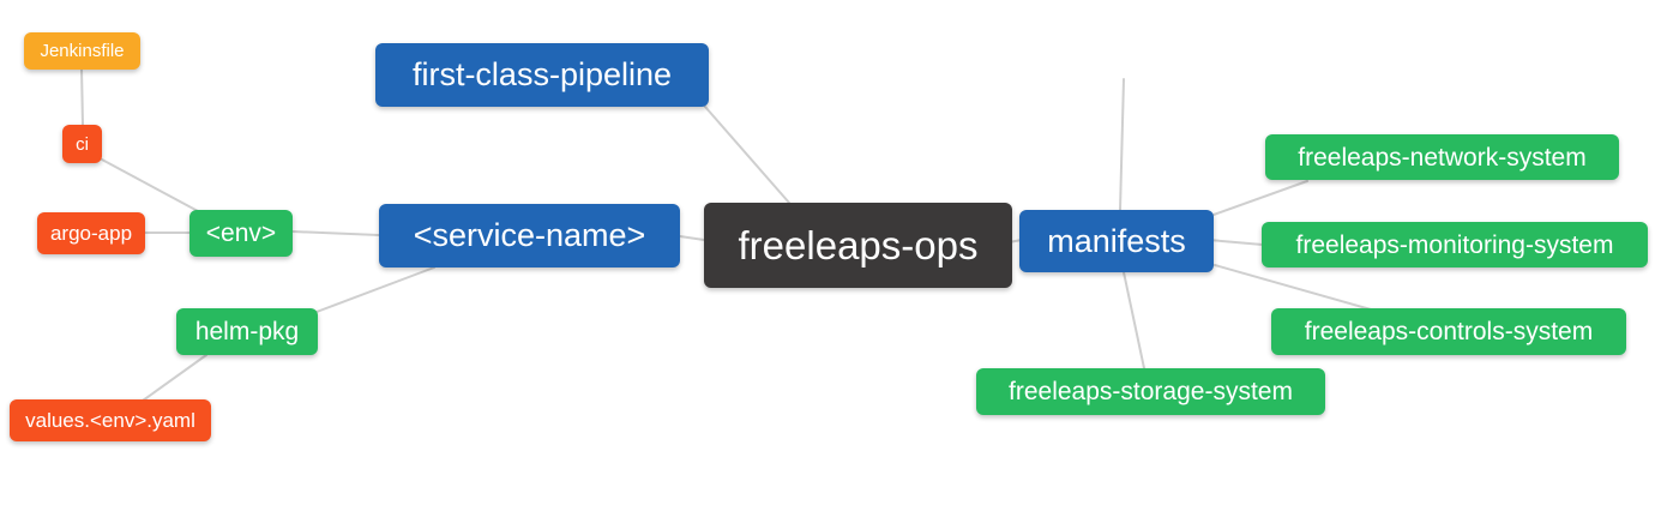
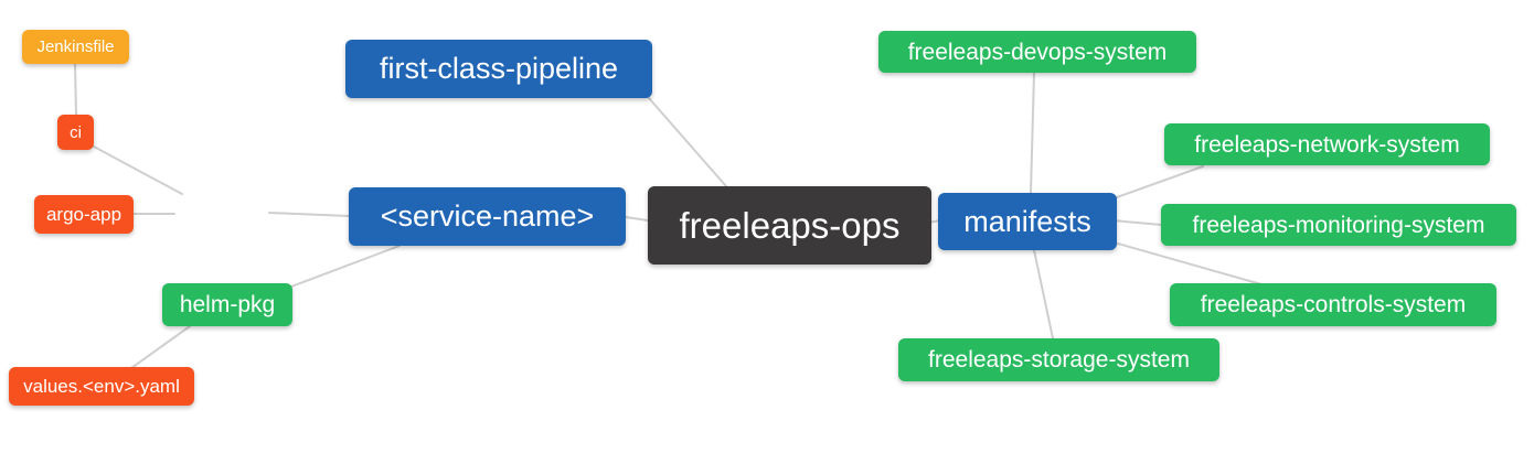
  Jenkinsfile
  ci
  argo-app
- <env>
  helm-pkg
  values.<env>.yaml
  first-class-pipeline
  <service-name>
  freeleaps-ops
  manifests
+ freeleaps-devops-system
  freeleaps-network-system
  freeleaps-monitoring-system
  freeleaps-controls-system
  freeleaps-storage-system
